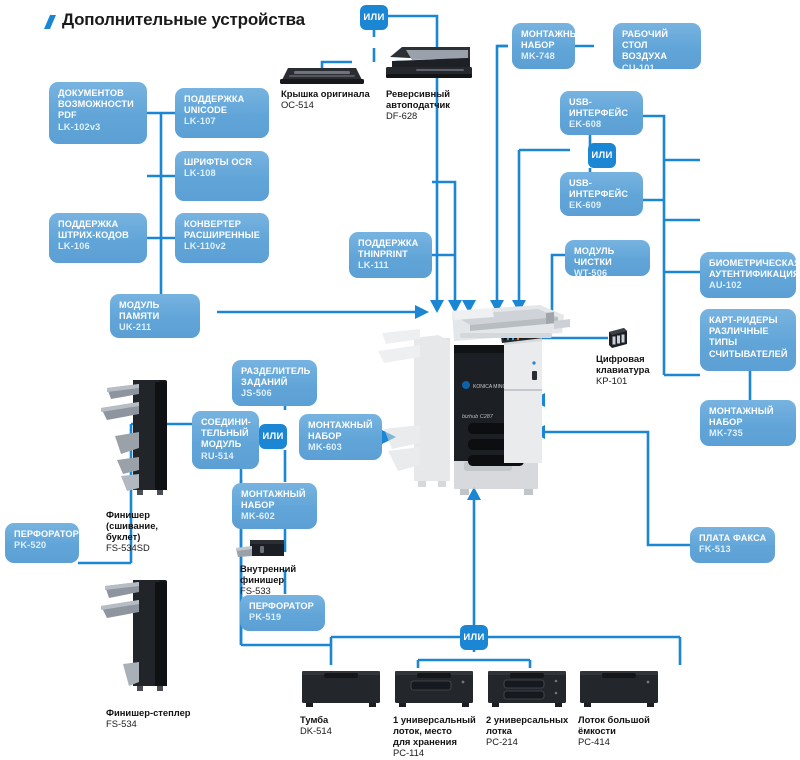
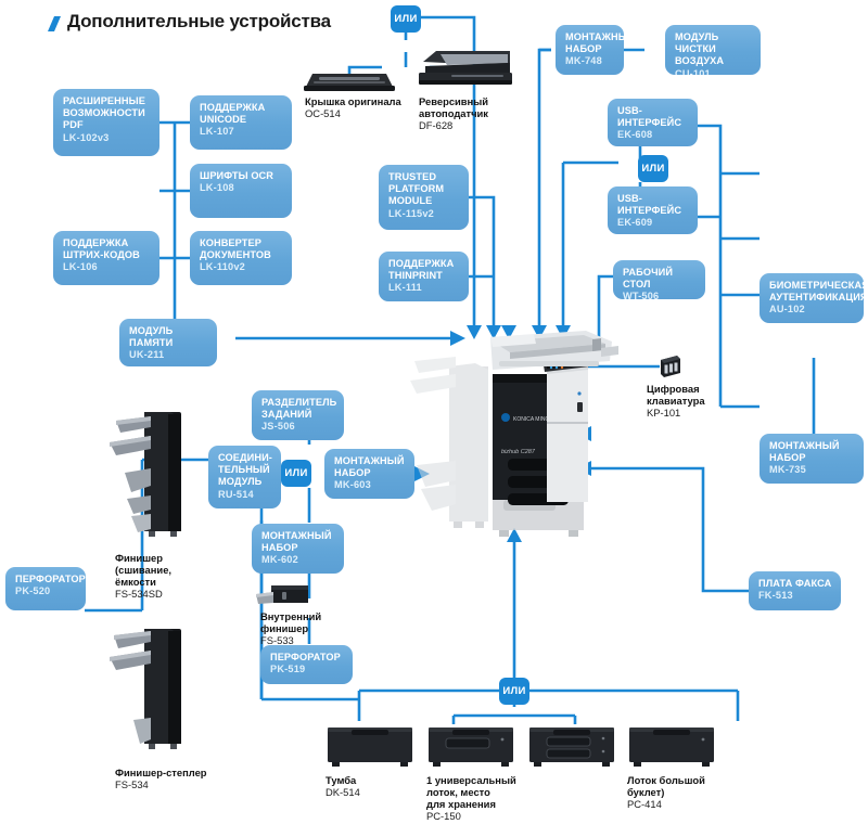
  Дополнительные устройства
- ДОКУМЕНТОВ
+ РАСШИРЕННЫЕ
  ВОЗМОЖНОСТИ
  PDF
  LK-102v3
  ПОДДЕРЖКА
  UNICODE
  LK-107
  ШРИФТЫ OCR
  LK-108
  ПОДДЕРЖКА
  ШТРИХ-КОДОВ
  LK-106
  КОНВЕРТЕР
- РАСШИРЕННЫЕ
+ ДОКУМЕНТОВ
  LK-110v2
  МОДУЛЬ
  ПАМЯТИ
  UK-211
+ TRUSTED
+ PLATFORM
+ MODULE
+ LK-115v2
  ПОДДЕРЖКА
  THINPRINT
  LK-111
  МОНТАЖНЫ
  НАБОР
  MK-748
- РАБОЧИЙ СТОЛ
+ МОДУЛЬ ЧИСТКИ
  ВОЗДУХА
  CU-101
  USB-
  ИНТЕРФЕЙС
  EK-608
  USB-
  ИНТЕРФЕЙС
  EK-609
  БИОМЕТРИЧЕСКА
  АУТЕНТИФИКАЦИ
  AU-102
- КАРТ-РИДЕРЫ
- РАЗЛИЧНЫЕ
- ТИПЫ
- СЧИТЫВАТЕЛЕЙ
  МОНТАЖНЫЙ
  НАБОР
  MK-735
- МОДУЛЬ ЧИСТКИ
+ РАБОЧИЙ СТОЛ
  WT-506
  ПЛАТА ФАКСА
  FK-513
  РАЗДЕЛИТЕЛЬ
  ЗАДАНИЙ
  JS-506
  СОЕДИНИ-
  ТЕЛЬНЫЙ
  МОДУЛЬ
  RU-514
  МОНТАЖНЫЙ
  НАБОР
  MK-603
  МОНТАЖНЫЙ
  НАБОР
  MK-602
  ПЕРФОРАТОР
  PK-519
  ПЕРФОРАТОР
  PK-520
  ИЛИ
  ИЛИ
  ИЛИ
  ИЛИ
  Крышка оригинала
  OC-514
  Реверсивный
  автоподатчик
  DF-628
  Цифровая
  клавиатура
  KP-101
  Финишер
  (сшивание,
- буклет)
+ ёмкости
  FS-534SD
  Финишер-степлер
  FS-534
  Внутренний
  финишер
  FS-533
  Тумба
  DK-514
  1 универсальный
  лоток, место
  для хранения
- PC-114
+ PC-150
- 2 универсальных
- лотка
- PC-214
  Лоток большой
- ёмкости
+ буклет)
  PC-414
